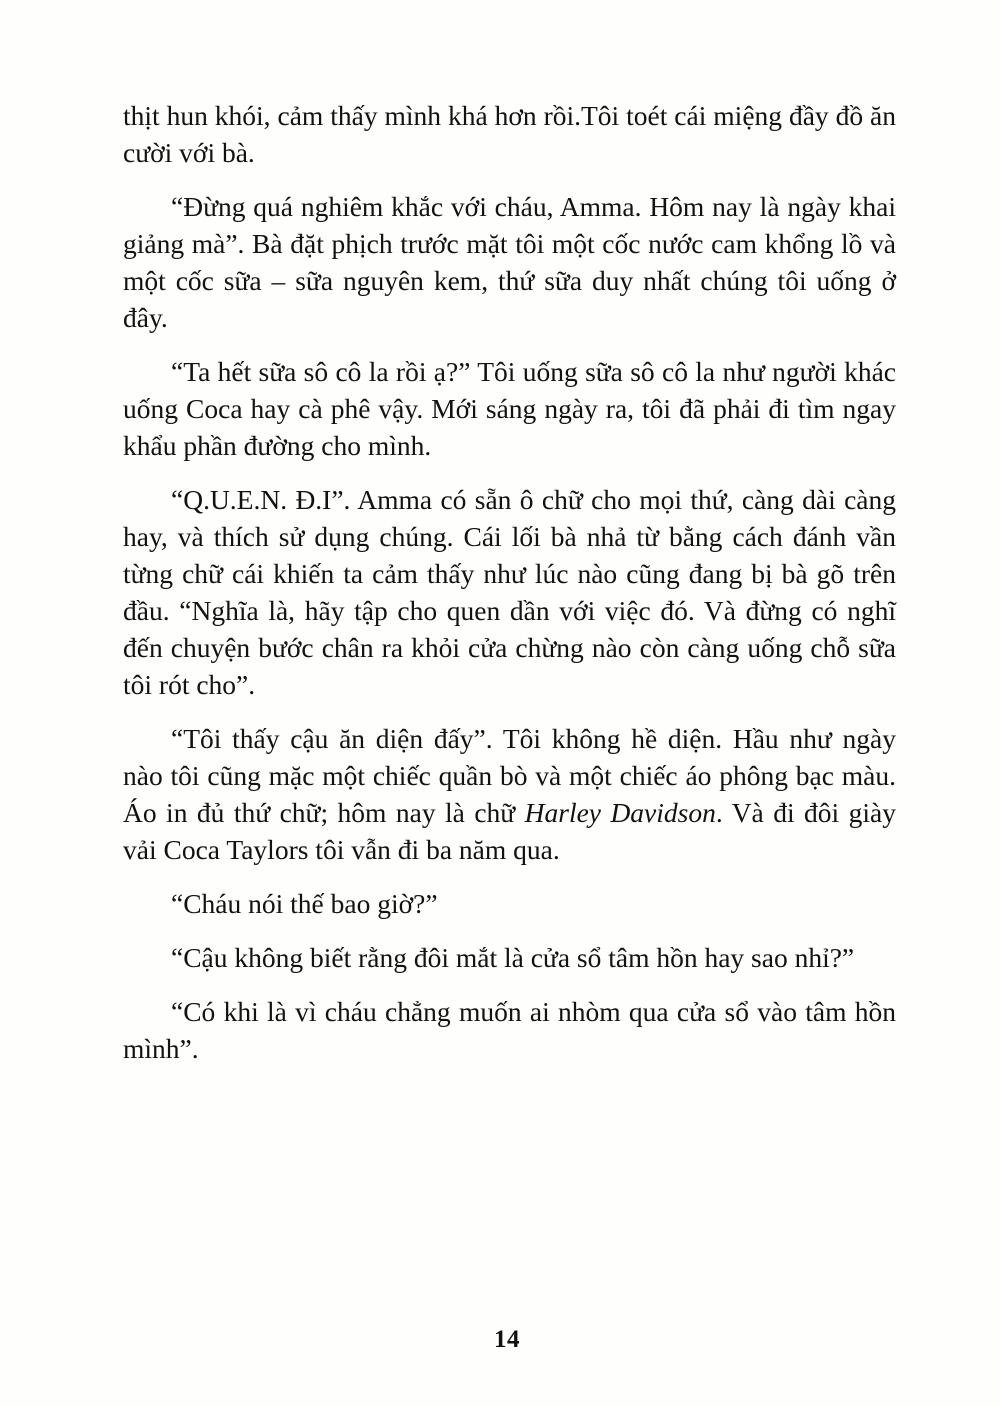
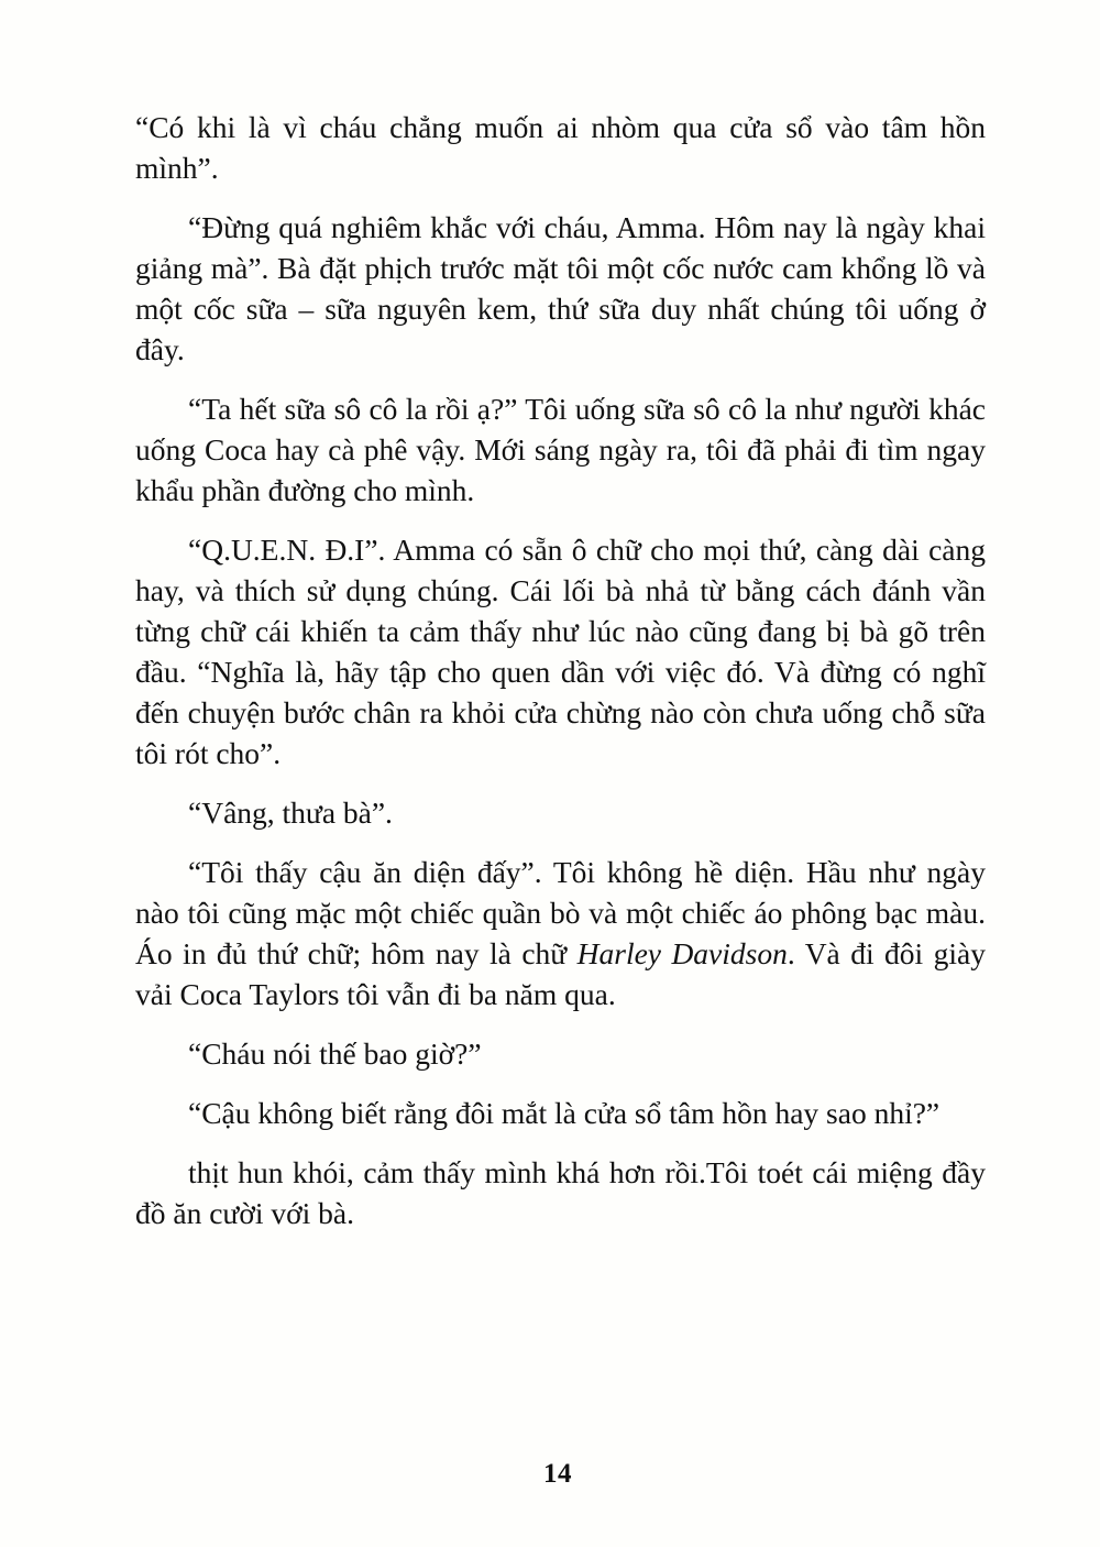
- thịt hun khói, cảm thấy mình khá hơn rồi.Tôi toét cái miệng đầy đồ ăn cười với bà.
+ “Có khi là vì cháu chẳng muốn ai nhòm qua cửa sổ vào tâm hồn mình”.
  “Đừng quá nghiêm khắc với cháu, Amma. Hôm nay là ngày khai giảng mà”. Bà đặt phịch trước mặt tôi một cốc nước cam khổng lồ và một cốc sữa – sữa nguyên kem, thứ sữa duy nhất chúng tôi uống ở đây.
  “Ta hết sữa sô cô la rồi ạ?” Tôi uống sữa sô cô la như người khác uống Coca hay cà phê vậy. Mới sáng ngày ra, tôi đã phải đi tìm ngay khẩu phần đường cho mình.
- “Q.U.E.N. Đ.I”. Amma có sẵn ô chữ cho mọi thứ, càng dài càng hay, và thích sử dụng chúng. Cái lối bà nhả từ bằng cách đánh vần từng chữ cái khiến ta cảm thấy như lúc nào cũng đang bị bà gõ trên đầu. “Nghĩa là, hãy tập cho quen dần với việc đó. Và đừng có nghĩ đến chuyện bước chân ra khỏi cửa chừng nào còn càng uống chỗ sữa tôi rót cho”.
+ “Q.U.E.N. Đ.I”. Amma có sẵn ô chữ cho mọi thứ, càng dài càng hay, và thích sử dụng chúng. Cái lối bà nhả từ bằng cách đánh vần từng chữ cái khiến ta cảm thấy như lúc nào cũng đang bị bà gõ trên đầu. “Nghĩa là, hãy tập cho quen dần với việc đó. Và đừng có nghĩ đến chuyện bước chân ra khỏi cửa chừng nào còn chưa uống chỗ sữa tôi rót cho”.
+ “Vâng, thưa bà”.
  “Tôi thấy cậu ăn diện đấy”. Tôi không hề diện. Hầu như ngày nào tôi cũng mặc một chiếc quần bò và một chiếc áo phông bạc màu. Áo in đủ thứ chữ; hôm nay là chữ Harley Davidson. Và đi đôi giày vải Coca Taylors tôi vẫn đi ba năm qua.
  “Cháu nói thế bao giờ?”
  “Cậu không biết rằng đôi mắt là cửa sổ tâm hồn hay sao nhỉ?”
- “Có khi là vì cháu chẳng muốn ai nhòm qua cửa sổ vào tâm hồn mình”.
+ thịt hun khói, cảm thấy mình khá hơn rồi.Tôi toét cái miệng đầy đồ ăn cười với bà.
  14
